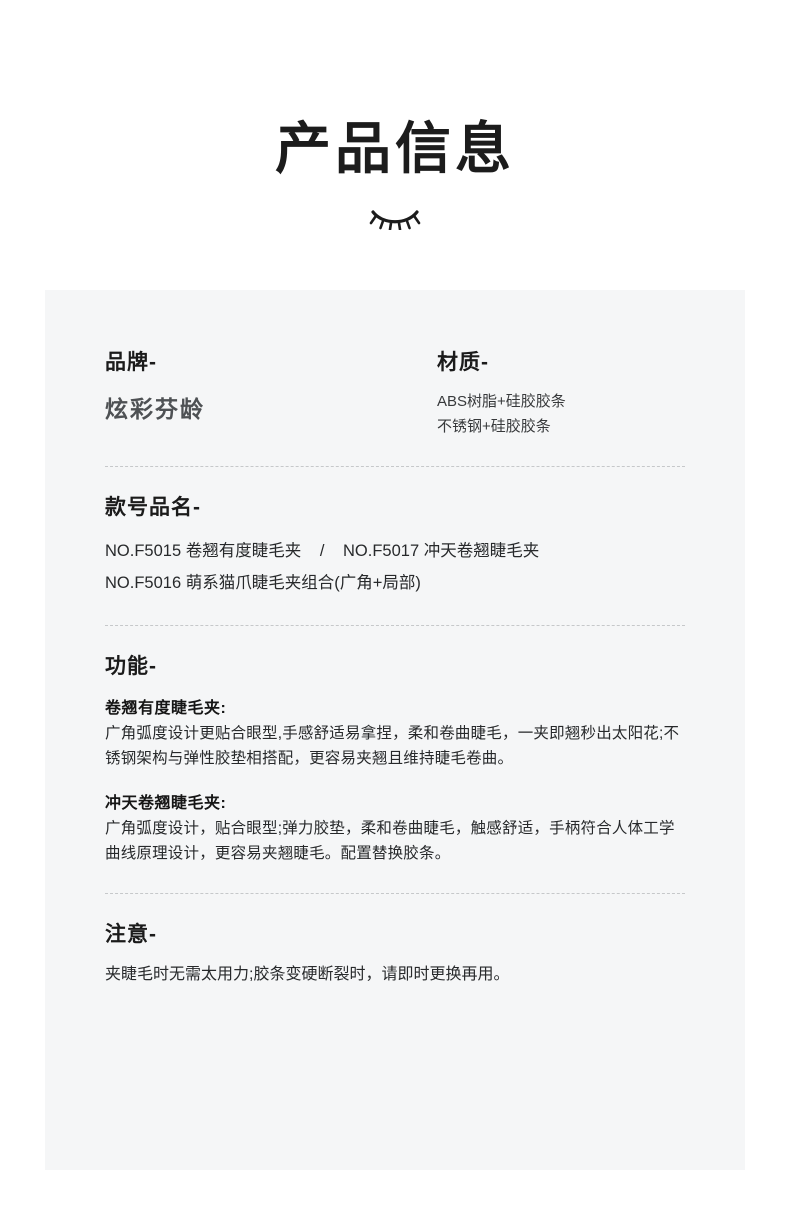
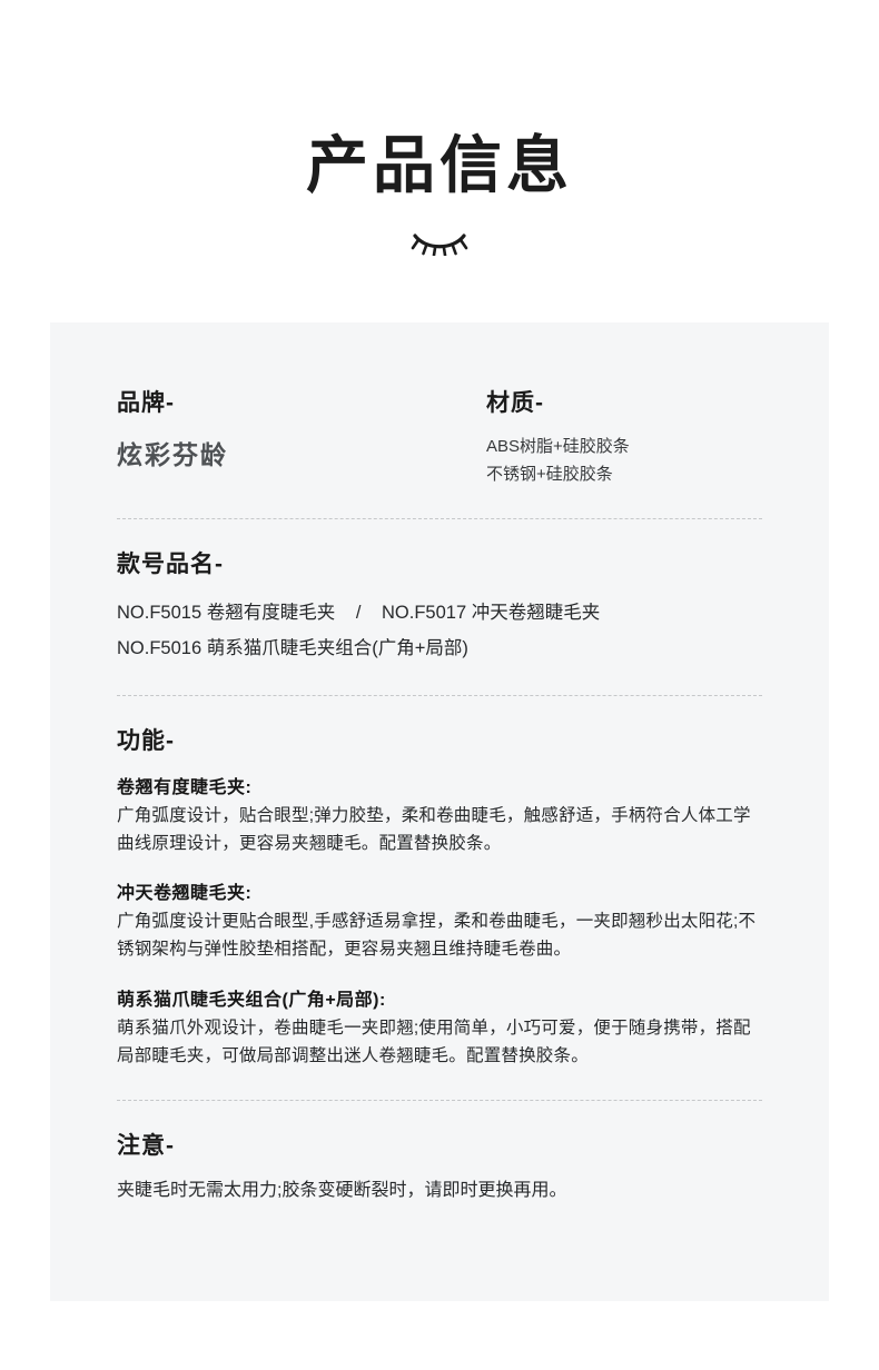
  产品信息
  品牌-
  炫彩芬龄
  材质-
  ABS树脂+硅胶胶条
  不锈钢+硅胶胶条
  款号品名-
  NO.F5015 卷翘有度睫毛夹 / NO.F5017 冲天卷翘睫毛夹
  NO.F5016 萌系猫爪睫毛夹组合(广角+局部)
  功能-
  卷翘有度睫毛夹:
- 广角弧度设计更贴合眼型,手感舒适易拿捏，柔和卷曲睫毛，一夹即翘秒出太阳花;不锈钢架构与弹性胶垫相搭配，更容易夹翘且维持睫毛卷曲。
+ 广角弧度设计，贴合眼型;弹力胶垫，柔和卷曲睫毛，触感舒适，手柄符合人体工学曲线原理设计，更容易夹翘睫毛。配置替换胶条。
  冲天卷翘睫毛夹:
- 广角弧度设计，贴合眼型;弹力胶垫，柔和卷曲睫毛，触感舒适，手柄符合人体工学曲线原理设计，更容易夹翘睫毛。配置替换胶条。
+ 广角弧度设计更贴合眼型,手感舒适易拿捏，柔和卷曲睫毛，一夹即翘秒出太阳花;不锈钢架构与弹性胶垫相搭配，更容易夹翘且维持睫毛卷曲。
+ 萌系猫爪睫毛夹组合(广角+局部):
+ 萌系猫爪外观设计，卷曲睫毛一夹即翘;使用简单，小巧可爱，便于随身携带，搭配局部睫毛夹，可做局部调整出迷人卷翘睫毛。配置替换胶条。
  注意-
  夹睫毛时无需太用力;胶条变硬断裂时，请即时更换再用。
